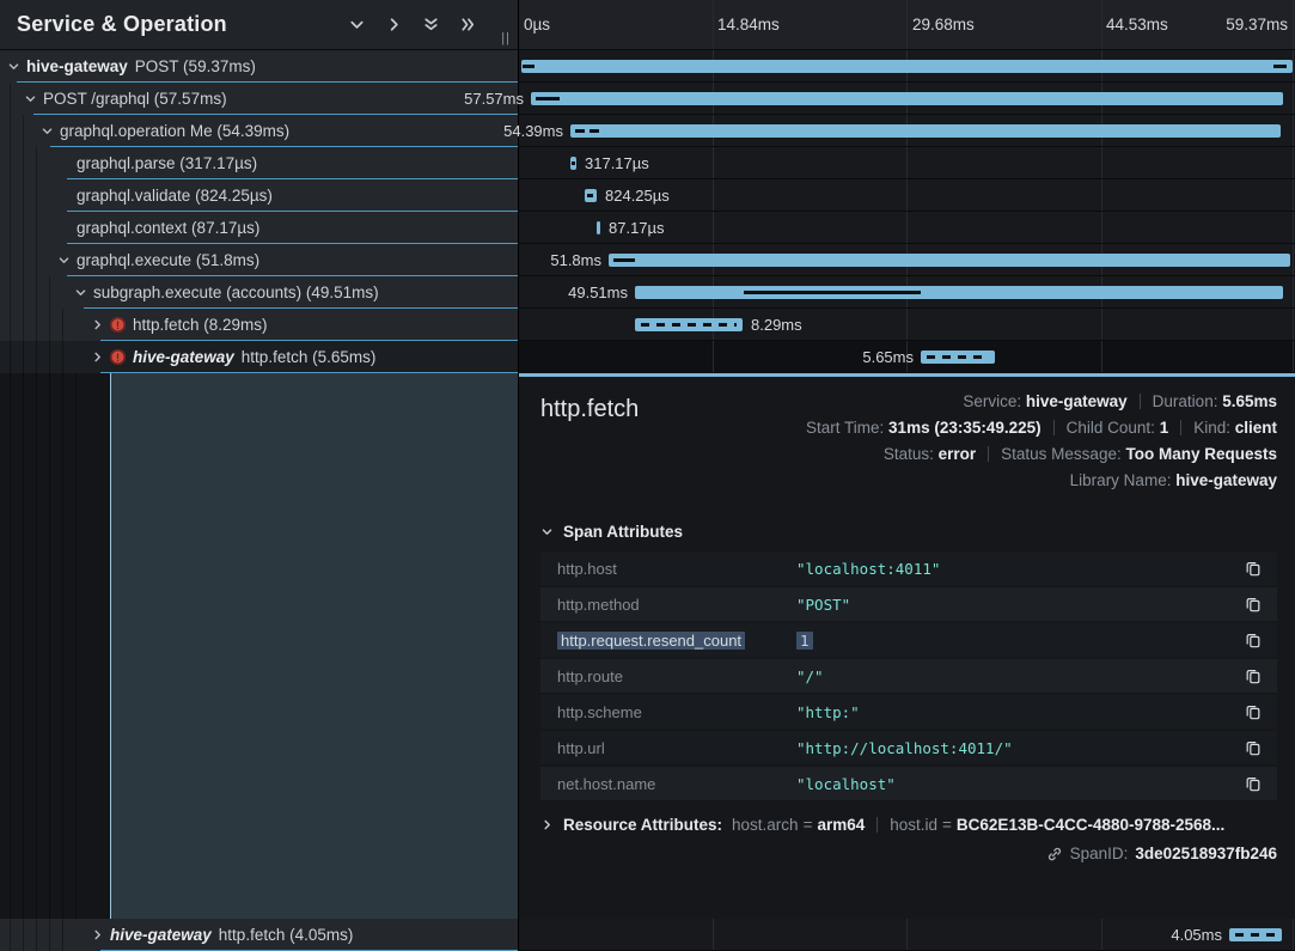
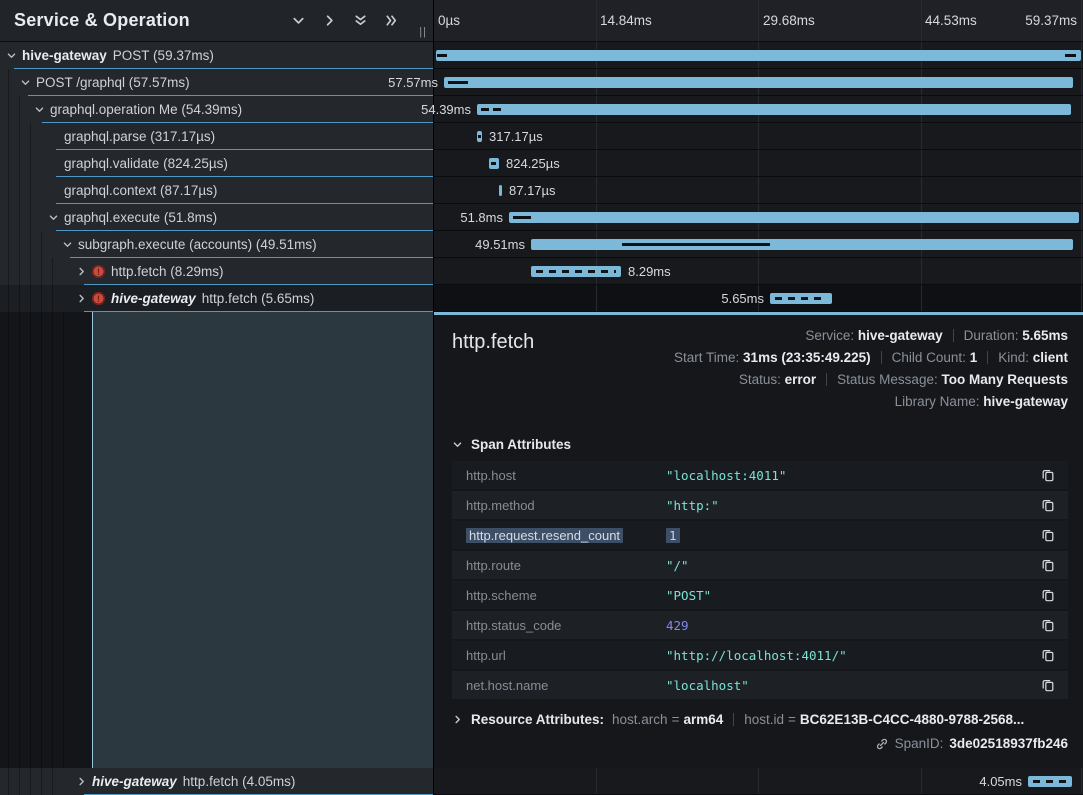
  Service & Operation
  ||
  hive-gateway
  POST (59.37ms)
  POST /graphql (57.57ms)
  graphql.operation Me (54.39ms)
  graphql.parse (317.17µs)
  graphql.validate (824.25µs)
  graphql.context (87.17µs)
  graphql.execute (51.8ms)
  subgraph.execute (accounts) (49.51ms)
  !
  http.fetch (8.29ms)
  !
  hive-gateway
  http.fetch (5.65ms)
  hive-gateway
  http.fetch (4.05ms)
  0µs
  14.84ms
  29.68ms
  44.53ms
  59.37ms
  57.57ms
  54.39ms
  317.17µs
  824.25µs
  87.17µs
  51.8ms
  49.51ms
  8.29ms
  5.65ms
  http.fetch
  Service: hive-gateway Duration: 5.65ms
  Start Time: 31ms (23:35:49.225) Child Count: 1 Kind: client
  Status: error Status Message: Too Many Requests
  Library Name: hive-gateway
  Span Attributes
  http.host
  "localhost:4011"
  http.method
- "POST"
+ "http:"
  http.request.resend_count
  1
  http.route
  "/"
  http.scheme
- "http:"
+ "POST"
+ http.status_code
+ 429
  http.url
  "http://localhost:4011/"
  net.host.name
  "localhost"
  Resource Attributes:
  host.arch = arm64 host.id = BC62E13B-C4CC-4880-9788-2568...
  SpanID:
  3de02518937fb246
  4.05ms
